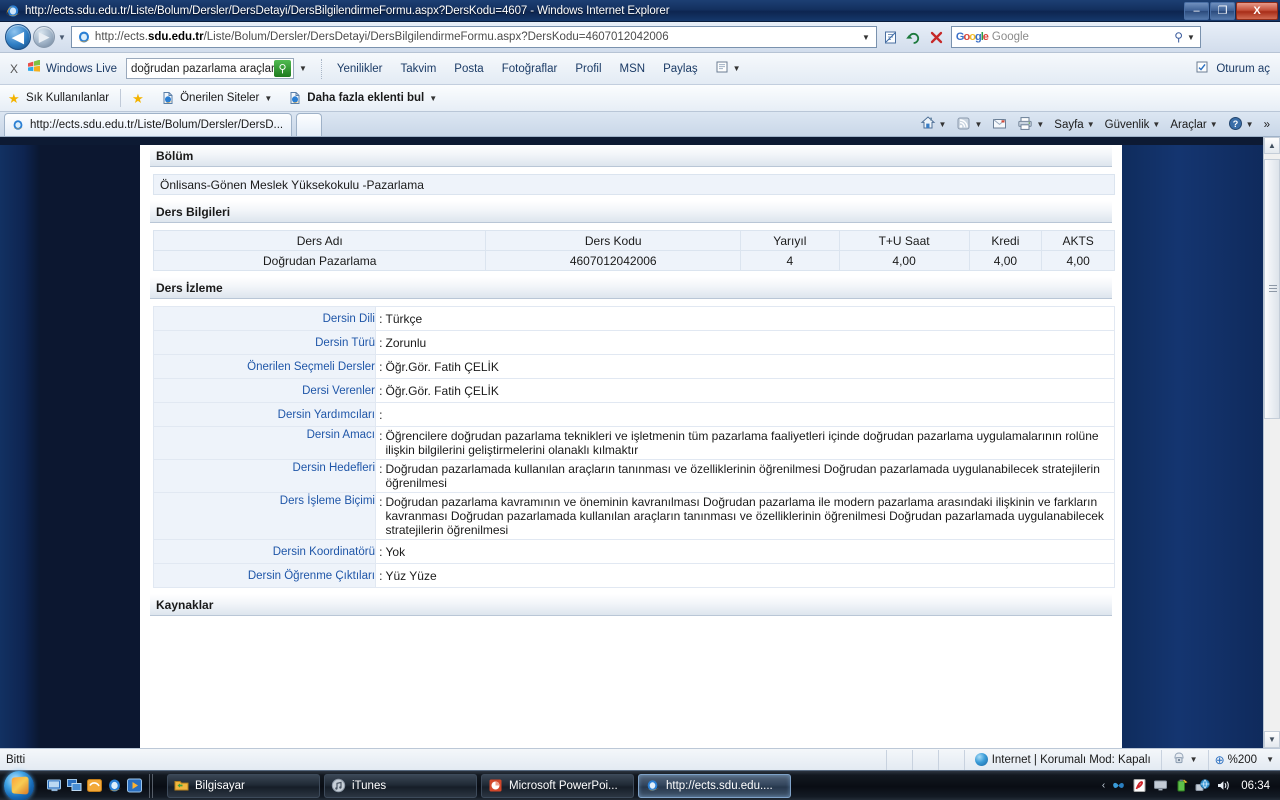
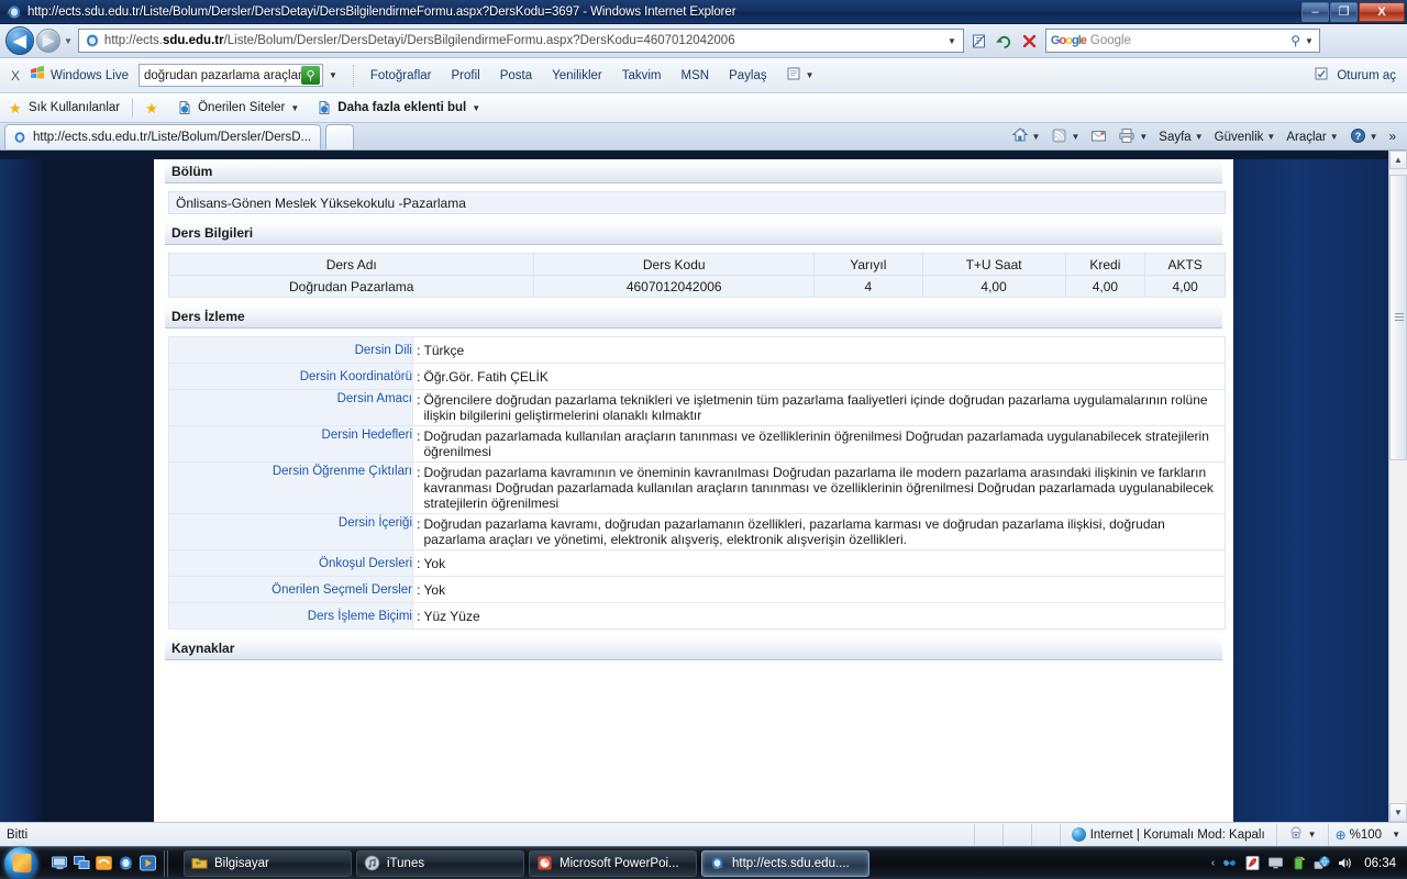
- http://ects.sdu.edu.tr/Liste/Bolum/Dersler/DersDetayi/DersBilgilendirmeFormu.aspx?DersKodu=4607 - Windows Internet Explorer
+ http://ects.sdu.edu.tr/Liste/Bolum/Dersler/DersDetayi/DersBilgilendirmeFormu.aspx?DersKodu=3697 - Windows Internet Explorer
  –
  ❐
  X
  ◀
  ▶
  ▼
  http://ects.sdu.edu.tr/Liste/Bolum/Dersler/DersDetayi/DersBilgilendirmeFormu.aspx?DersKodu=4607012042006
  ▼
  Google
  Google
  ⚲
  ▼
  X
  Windows Live
  doğrudan pazarlama araçlar
  ⚲
  ▼
- Yenilikler
+ Fotoğraflar
- Takvim
+ Profil
  Posta
- Fotoğraflar
+ Yenilikler
- Profil
+ Takvim
  MSN
  Paylaş
  ▼
  Oturum aç
  ★
  Sık Kullanılanlar
  ★
  Önerilen Siteler
  ▼
  Daha fazla eklenti bul
  ▼
  http://ects.sdu.edu.tr/Liste/Bolum/Dersler/DersD...
  ▼
  ▼
  ▼
  Sayfa
  ▼
  Güvenlik
  ▼
  Araçlar
  ▼
  ?
  ▼
  »
  Bölüm
  Önlisans-Gönen Meslek Yüksekokulu -Pazarlama
  Ders Bilgileri
  Ders Adı	Ders Kodu	Yarıyıl	T+U Saat	Kredi	AKTS
  Doğrudan Pazarlama	4607012042006	4	4,00	4,00	4,00
  Ders İzleme
  Dersin Dili	:	Türkçe
- Dersin Türü	:	Zorunlu
- Önerilen Seçmeli Dersler	:	Öğr.Gör. Fatih ÇELİK
+ Dersin Koordinatörü	:	Öğr.Gör. Fatih ÇELİK
- Dersi Verenler	:	Öğr.Gör. Fatih ÇELİK
- Dersin Yardımcıları	:
  Dersin Amacı	:	Öğrencilere doğrudan pazarlama teknikleri ve işletmenin tüm pazarlama faaliyetleri içinde doğrudan pazarlama uygulamalarının rolüne ilişkin bilgilerini geliştirmelerini olanaklı kılmaktır
  Dersin Hedefleri	:	Doğrudan pazarlamada kullanılan araçların tanınması ve özelliklerinin öğrenilmesi Doğrudan pazarlamada uygulanabilecek stratejilerin öğrenilmesi
- Ders İşleme Biçimi	:	Doğrudan pazarlama kavramının ve öneminin kavranılması Doğrudan pazarlama ile modern pazarlama arasındaki ilişkinin ve farkların kavranması Doğrudan pazarlamada kullanılan araçların tanınması ve özelliklerinin öğrenilmesi Doğrudan pazarlamada uygulanabilecek stratejilerin öğrenilmesi
+ Dersin Öğrenme Çıktıları	:	Doğrudan pazarlama kavramının ve öneminin kavranılması Doğrudan pazarlama ile modern pazarlama arasındaki ilişkinin ve farkların kavranması Doğrudan pazarlamada kullanılan araçların tanınması ve özelliklerinin öğrenilmesi Doğrudan pazarlamada uygulanabilecek stratejilerin öğrenilmesi
+ Dersin İçeriği	:	Doğrudan pazarlama kavramı, doğrudan pazarlamanın özellikleri, pazarlama karması ve doğrudan pazarlama ilişkisi, doğrudan pazarlama araçları ve yönetimi, elektronik alışveriş, elektronik alışverişin özellikleri.
+ Önkoşul Dersleri	:	Yok
- Dersin Koordinatörü	:	Yok
+ Önerilen Seçmeli Dersler	:	Yok
- Dersin Öğrenme Çıktıları	:	Yüz Yüze
+ Ders İşleme Biçimi	:	Yüz Yüze
  Kaynaklar
  ▲
  ▼
  Bitti
  Internet | Korumalı Mod: Kapalı
  ▼
  ⊕
- %200
+ %100
  ▼
  Bilgisayar
  iTunes
  Microsoft PowerPoi...
  http://ects.sdu.edu....
  ‹
  06:34
